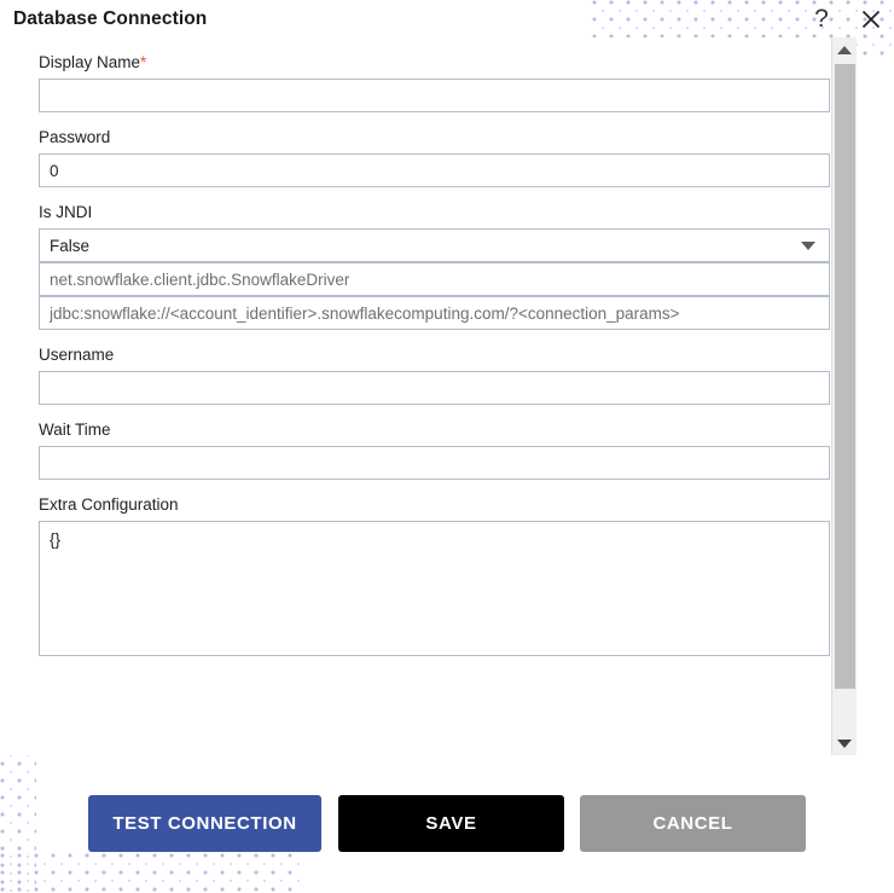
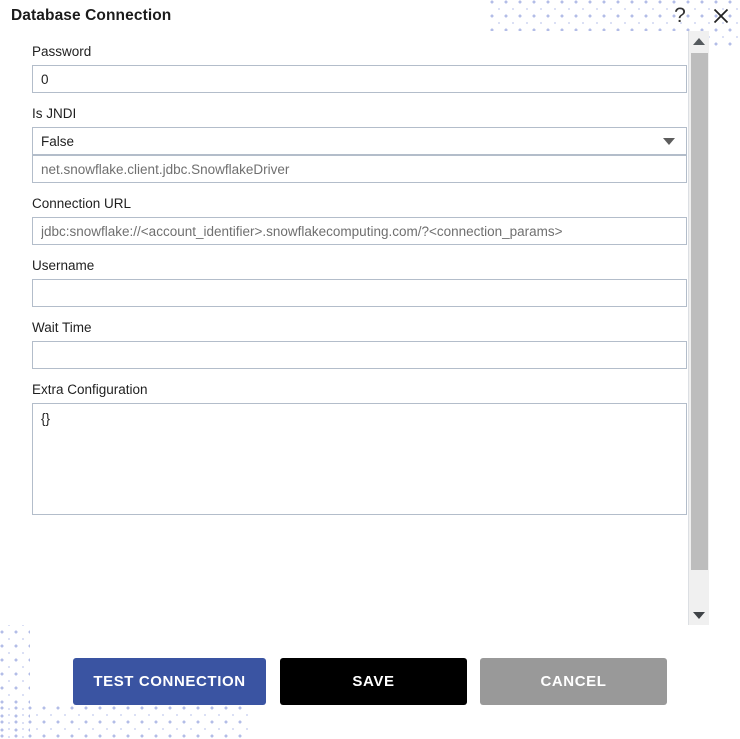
  Database Connection
  ?
- Display Name*
  Password
  0
  Is JNDI
  False
  net.snowflake.client.jdbc.SnowflakeDriver
+ Connection URL
  jdbc:snowflake://<account_identifier>.snowflakecomputing.com/?<connection_params>
  Username
  Wait Time
  Extra Configuration
  {}
  TEST CONNECTION
  SAVE
  CANCEL
